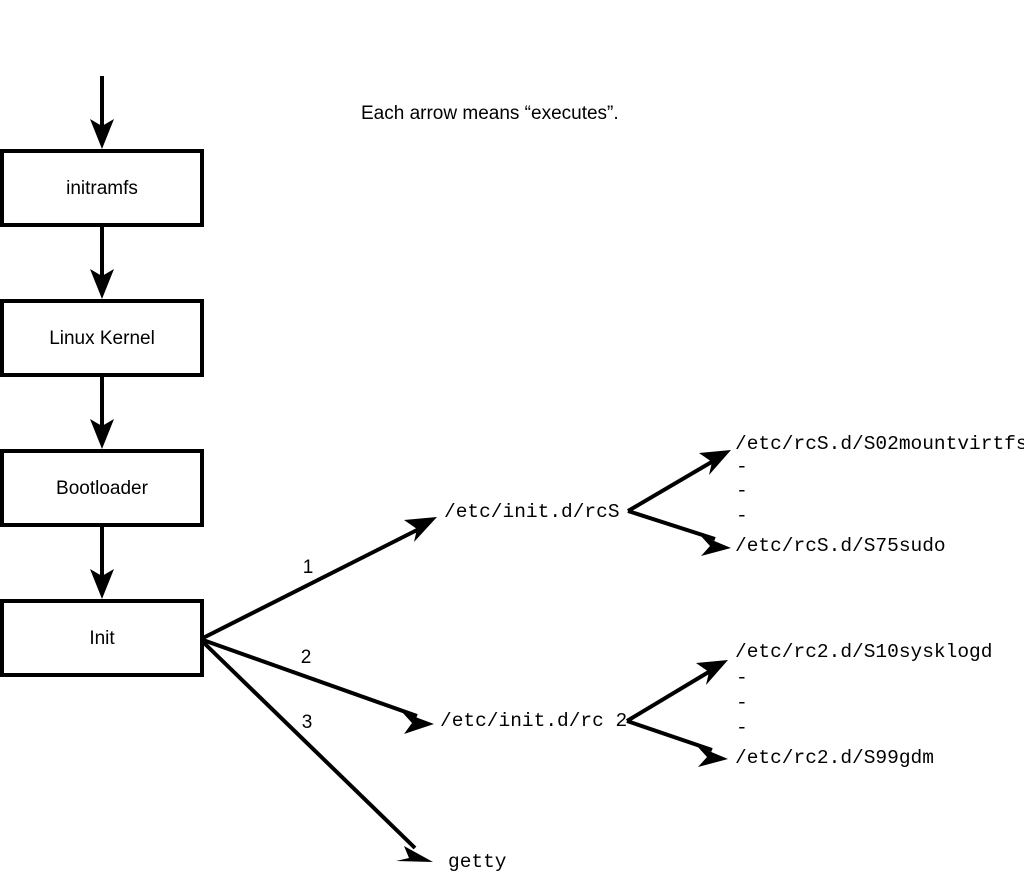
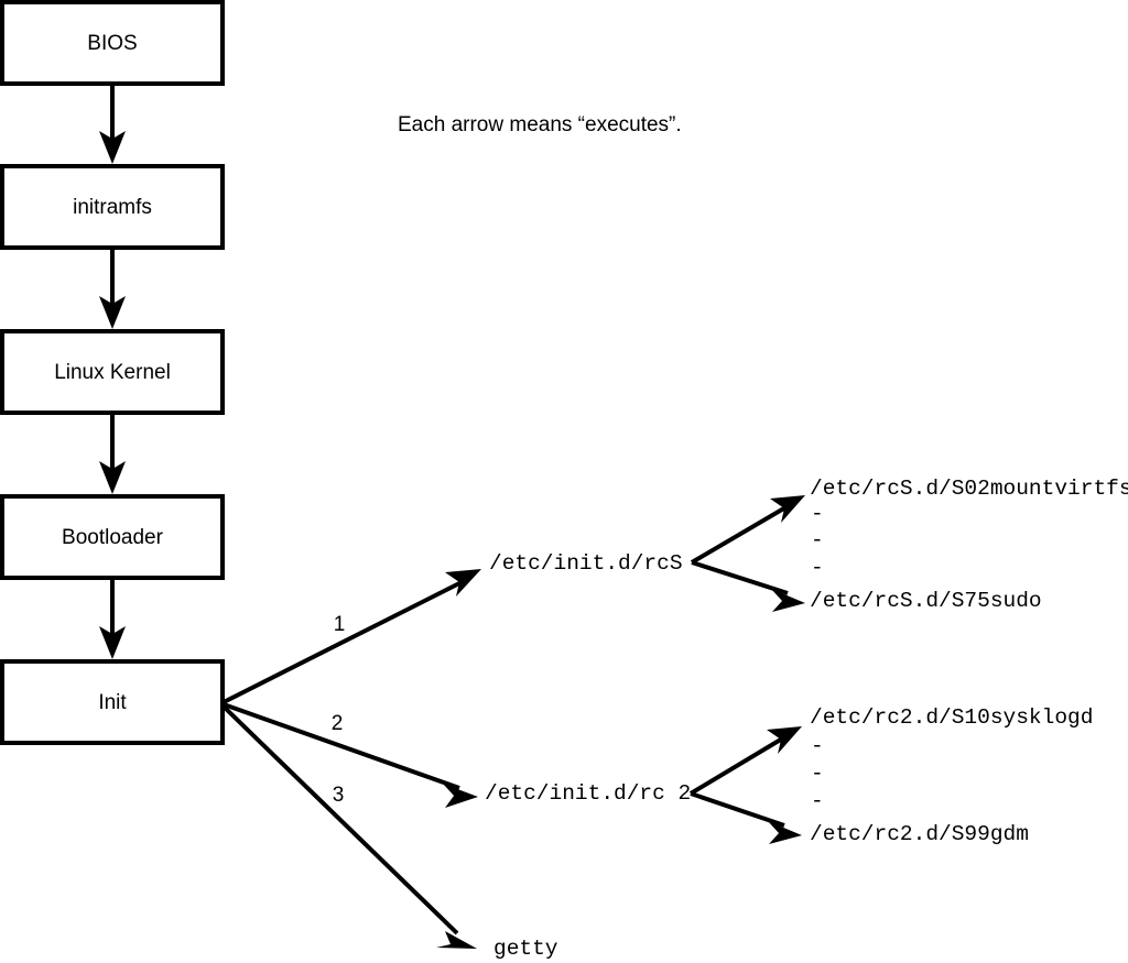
+ BIOS
  initramfs
  Linux Kernel
  Bootloader
  Init
  Each arrow means “executes”.
  1
  2
  3
  /etc/init.d/rcS
  /etc/init.d/rc 2
  getty
  /etc/rcS.d/S02mountvirtfs
  /etc/rcS.d/S75sudo
  -
  -
  -
  /etc/rc2.d/S10sysklogd
  /etc/rc2.d/S99gdm
  -
  -
  -
